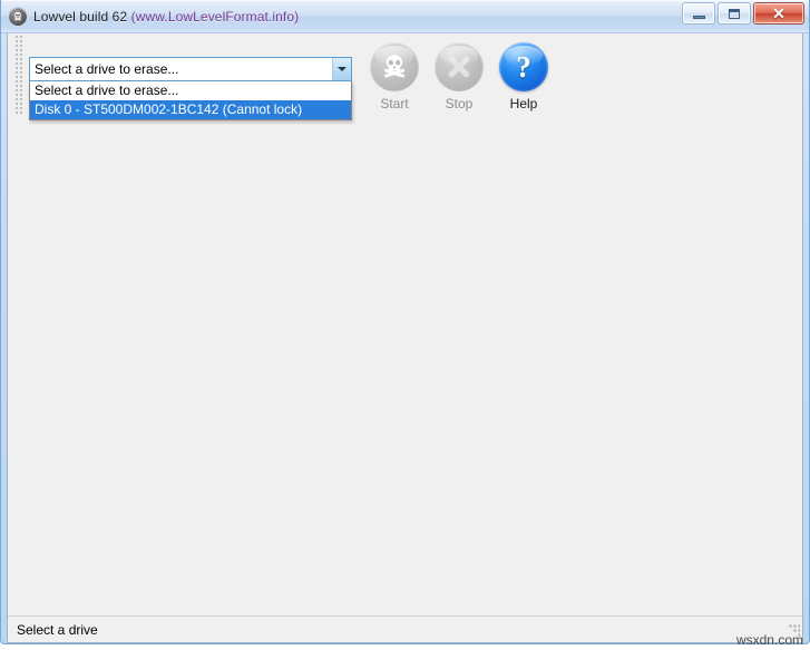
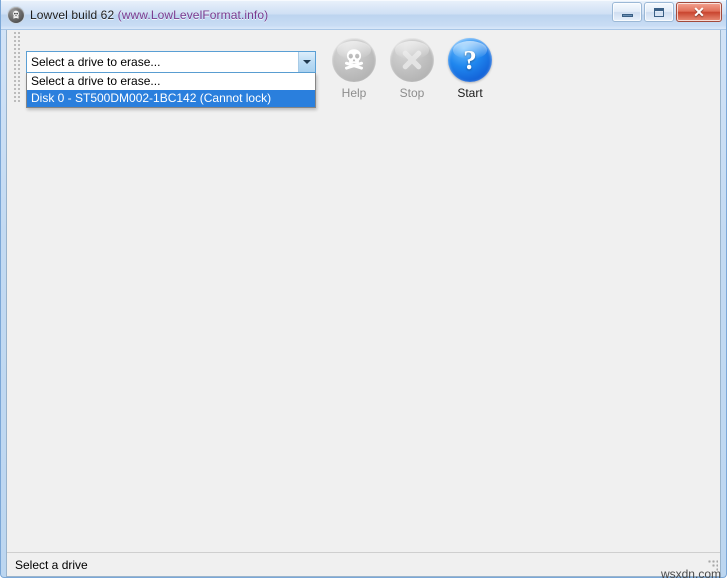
  Lowvel build 62 (www.LowLevelFormat.info)
  ✕
  Select a drive to erase...
  Select a drive to erase...
  Disk 0 - ST500DM002-1BC142 (Cannot lock)
- Start
+ Help
  Stop
  ?
- Help
+ Start
  Select a drive
  wsxdn.com
